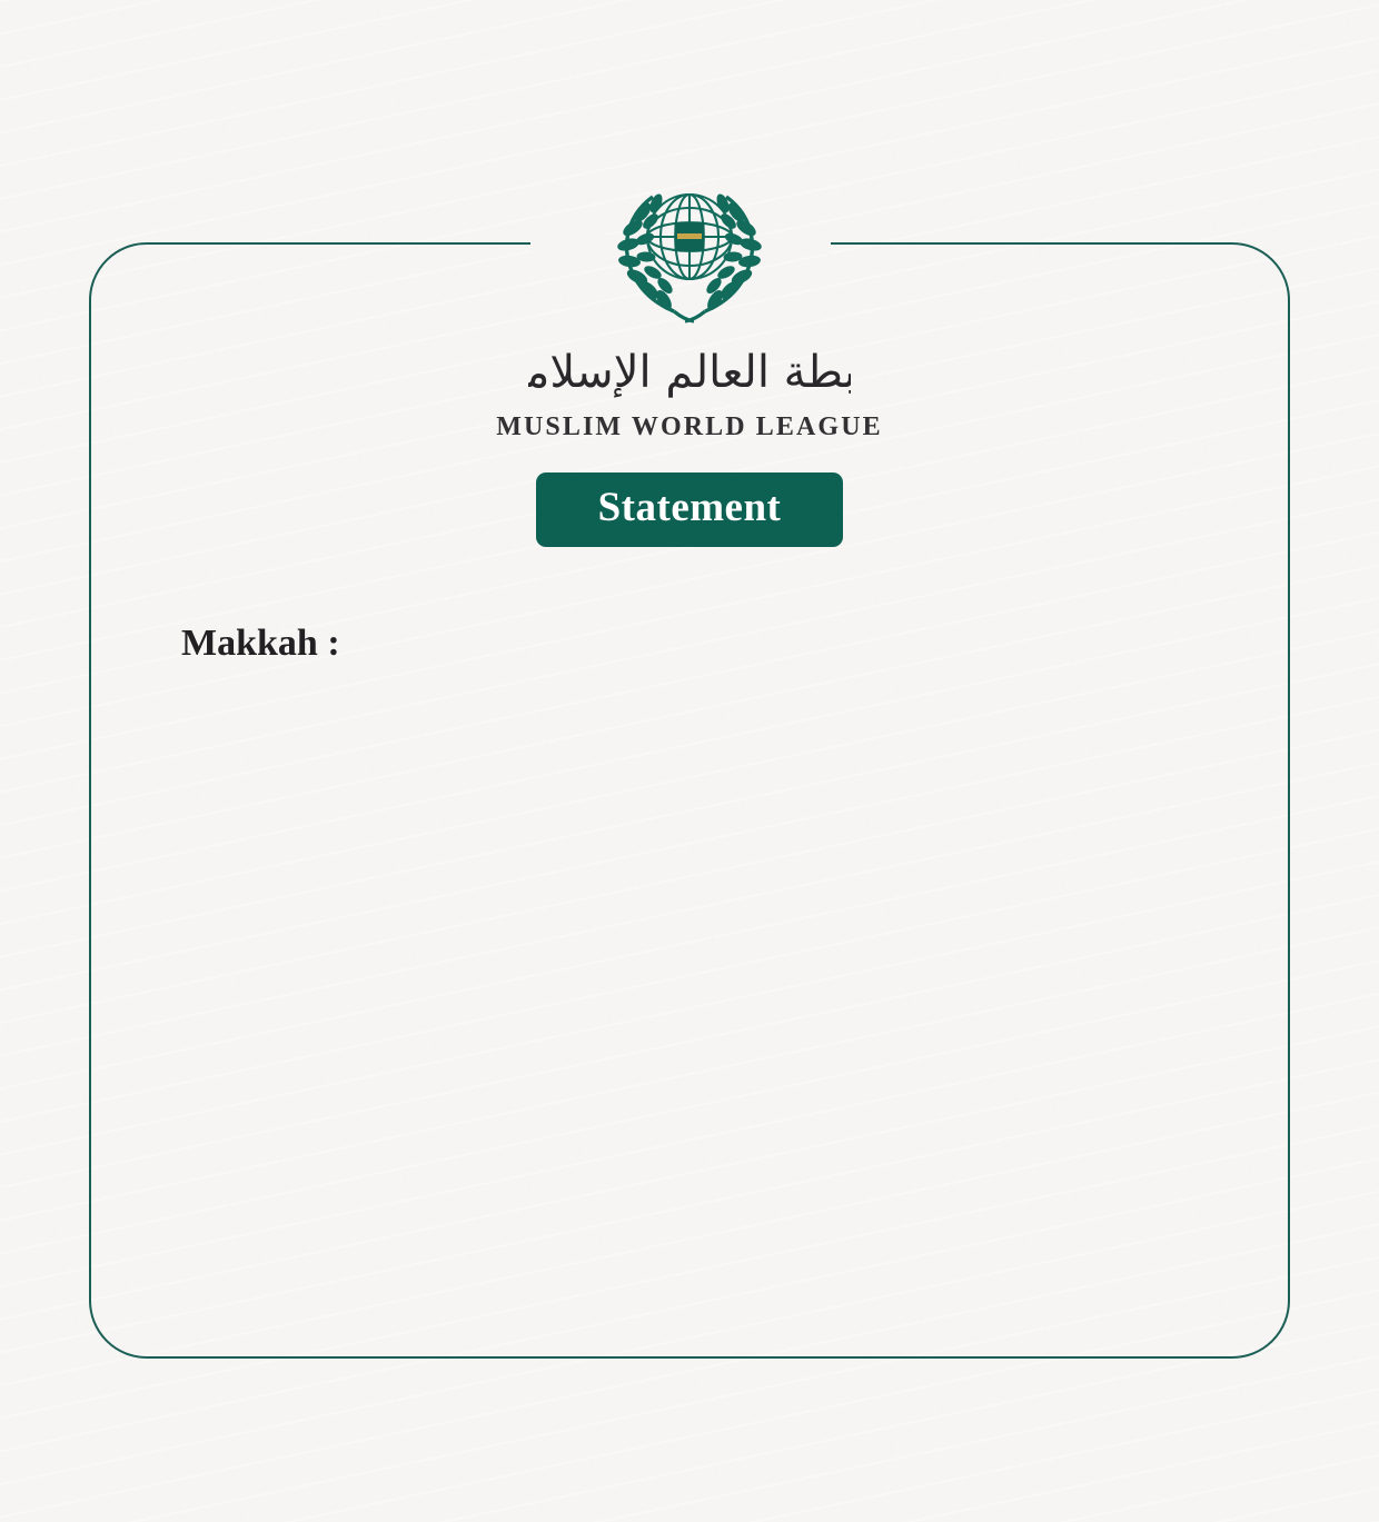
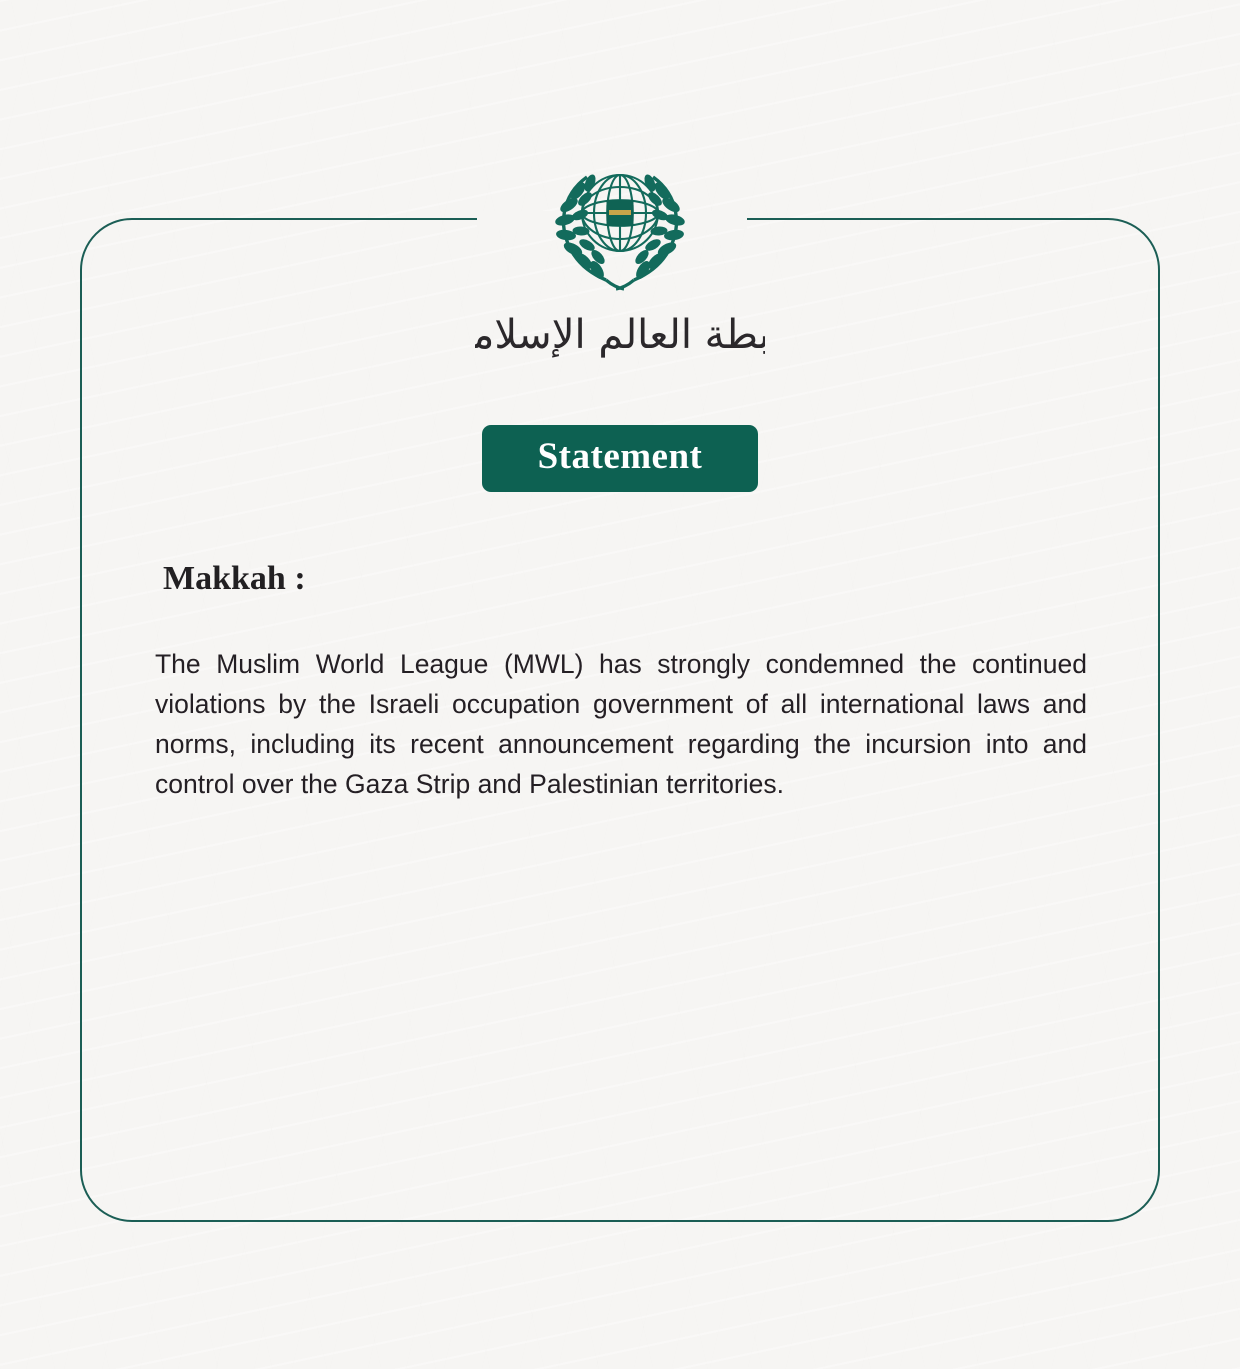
  بطة العالم الإسلام
- MUSLIM WORLD LEAGUE
  Statement
  Makkah :
+ The Muslim World League (MWL) has strongly condemned the continued violations by the Israeli occupation government of all international laws and norms, including its recent announcement regarding the incursion into and control over the Gaza Strip and Palestinian territories.
